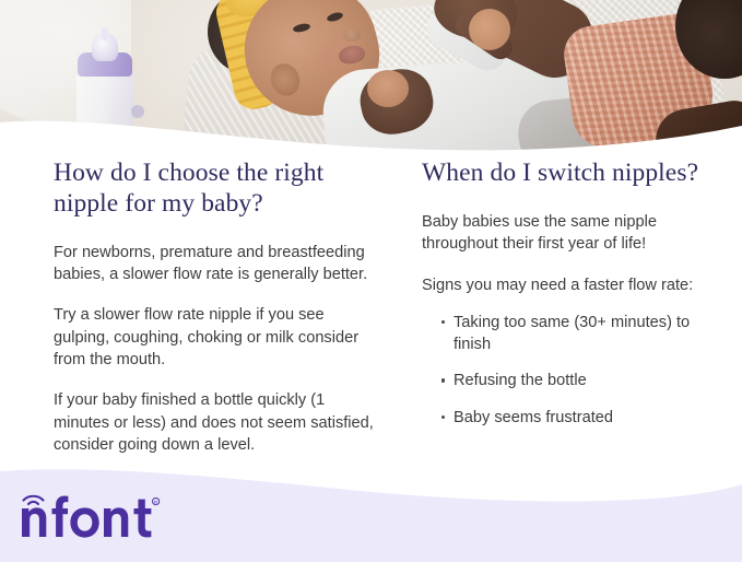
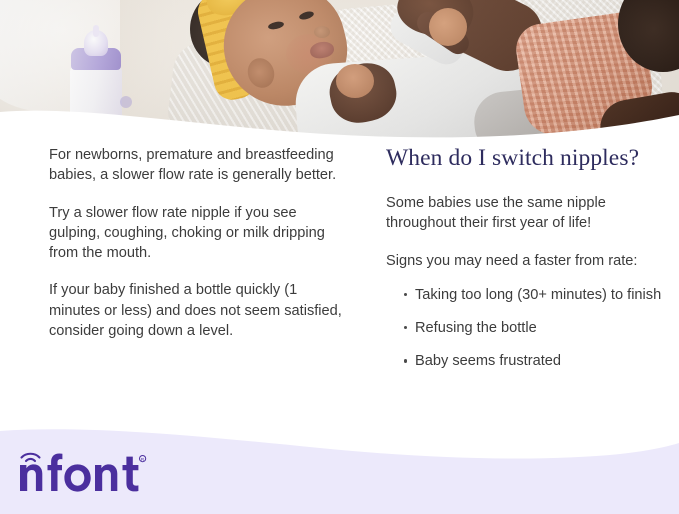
- How do I choose the right nipple for my baby?
  For newborns, premature and breastfeeding babies, a slower flow rate is generally better.
- Try a slower flow rate nipple if you see gulping, coughing, choking or milk consider from the mouth.
+ Try a slower flow rate nipple if you see gulping, coughing, choking or milk dripping from the mouth.
  If your baby finished a bottle quickly (1 minutes or less) and does not seem satisfied, consider going down a level.
  When do I switch nipples?
- Baby babies use the same nipple throughout their first year of life!
+ Some babies use the same nipple throughout their first year of life!
- Signs you may need a faster flow rate:
+ Signs you may need a faster from rate:
- Taking too same (30+ minutes) to finish
+ Taking too long (30+ minutes) to finish
  Refusing the bottle
  Baby seems frustrated
